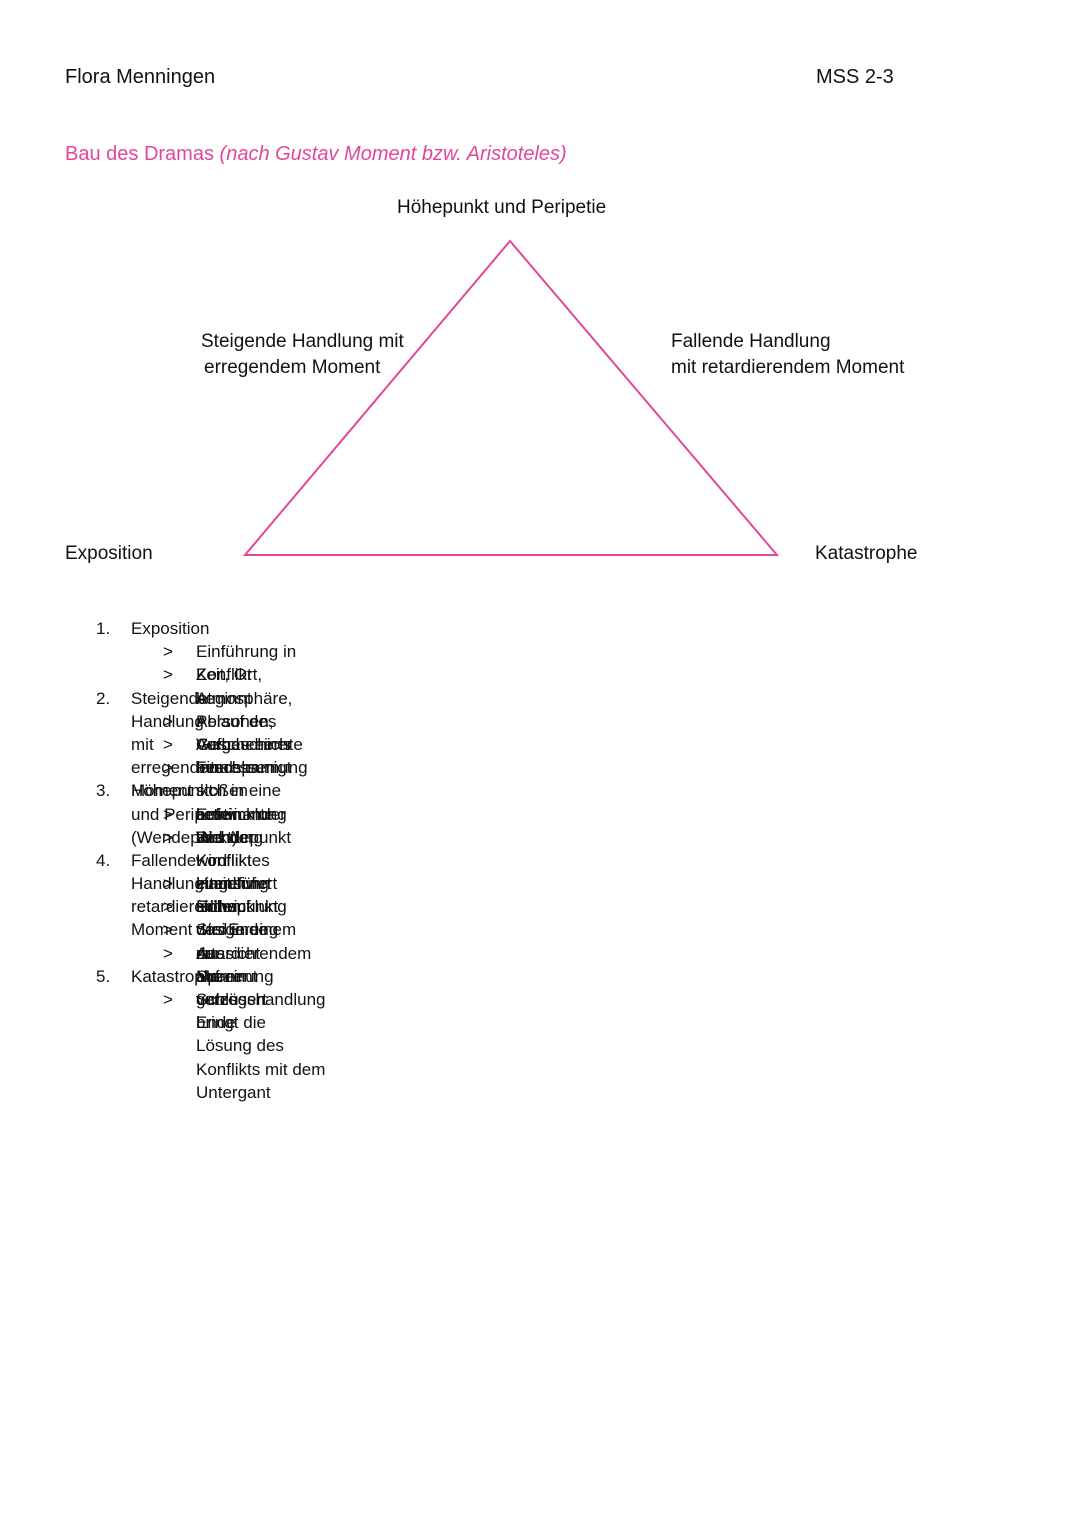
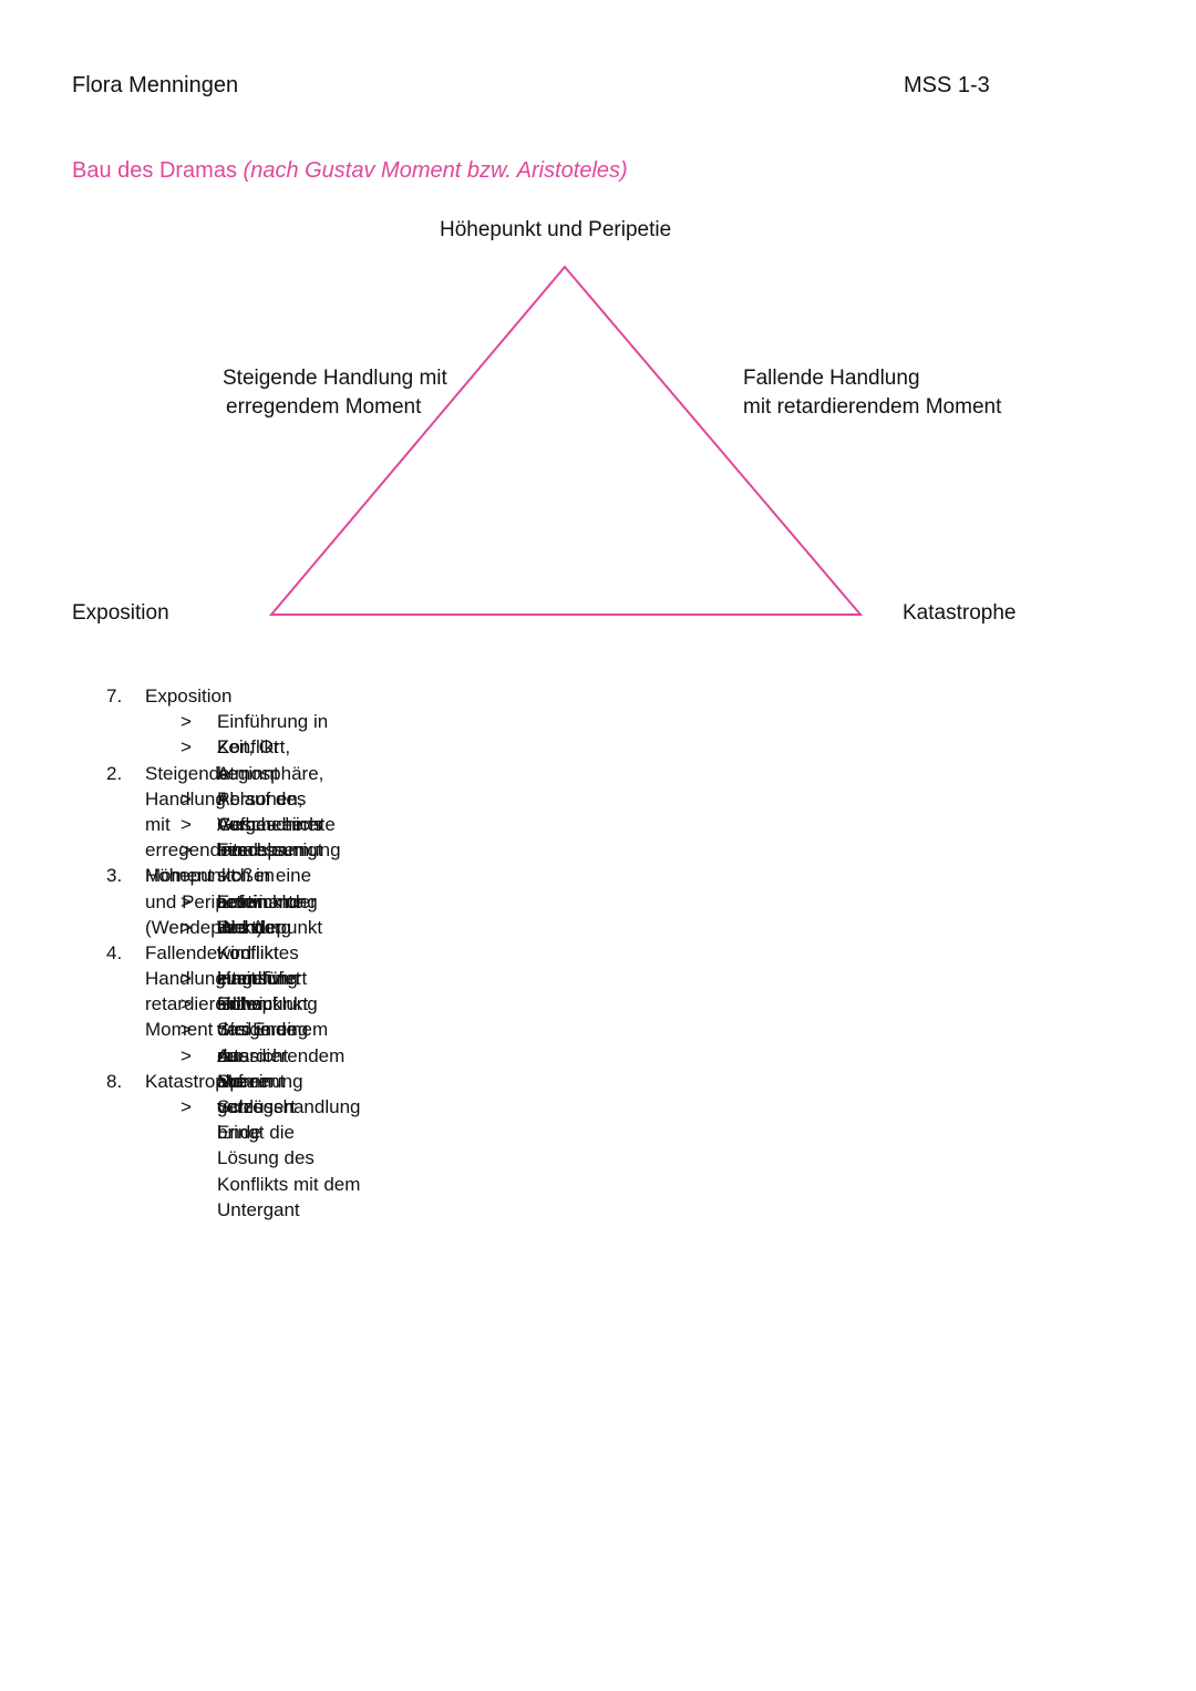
  Flora Menningen
- MSS 2-3
+ MSS 1-3
  Bau des Dramas (nach Gustav Moment bzw. Aristoteles)
  Höhepunkt und Peripetie
  Steigende Handlung mit
  erregendem Moment
  Fallende Handlung
  mit retardierendem Moment
  Exposition
  Katastrophe
- 1.
+ 7.
  Exposition
  >
  Einführung in Zeit, Ort, Atmosphäre, Personen, Vorgeschichte
  >
  Konflikt beginnt
  2.
  Steigende Handlung mit erregendem Moment
  >
  Ablauf des Geschehens beschleunigt sich in eine bestimmte Richtung
  >
  Aufbau einer Finalspannung
  >
  Interessen stoßen aufeinander und der Konflikt intensiviert sich
  3.
  Höhepunkt und Peripetie (Wendepunkt)
  >
  Entwicklung des Konfliktes zum Höhepunkt
  >
  Wendepunkt wird eingeführt
  4.
  Fallende Handlung mit retardierendem Moment
  >
  Handlung fällt auf das Ende zu
  >
  Entwicklung wird in einem retardierendem Moment verzögert
  >
  Steigerung der Spannung
  >
  Aussicht auf ein gutes Ende
- 5.
+ 8.
  Katastrophe
  >
  Schlusshandlung bringt die Lösung des Konflikts mit dem Untergant
